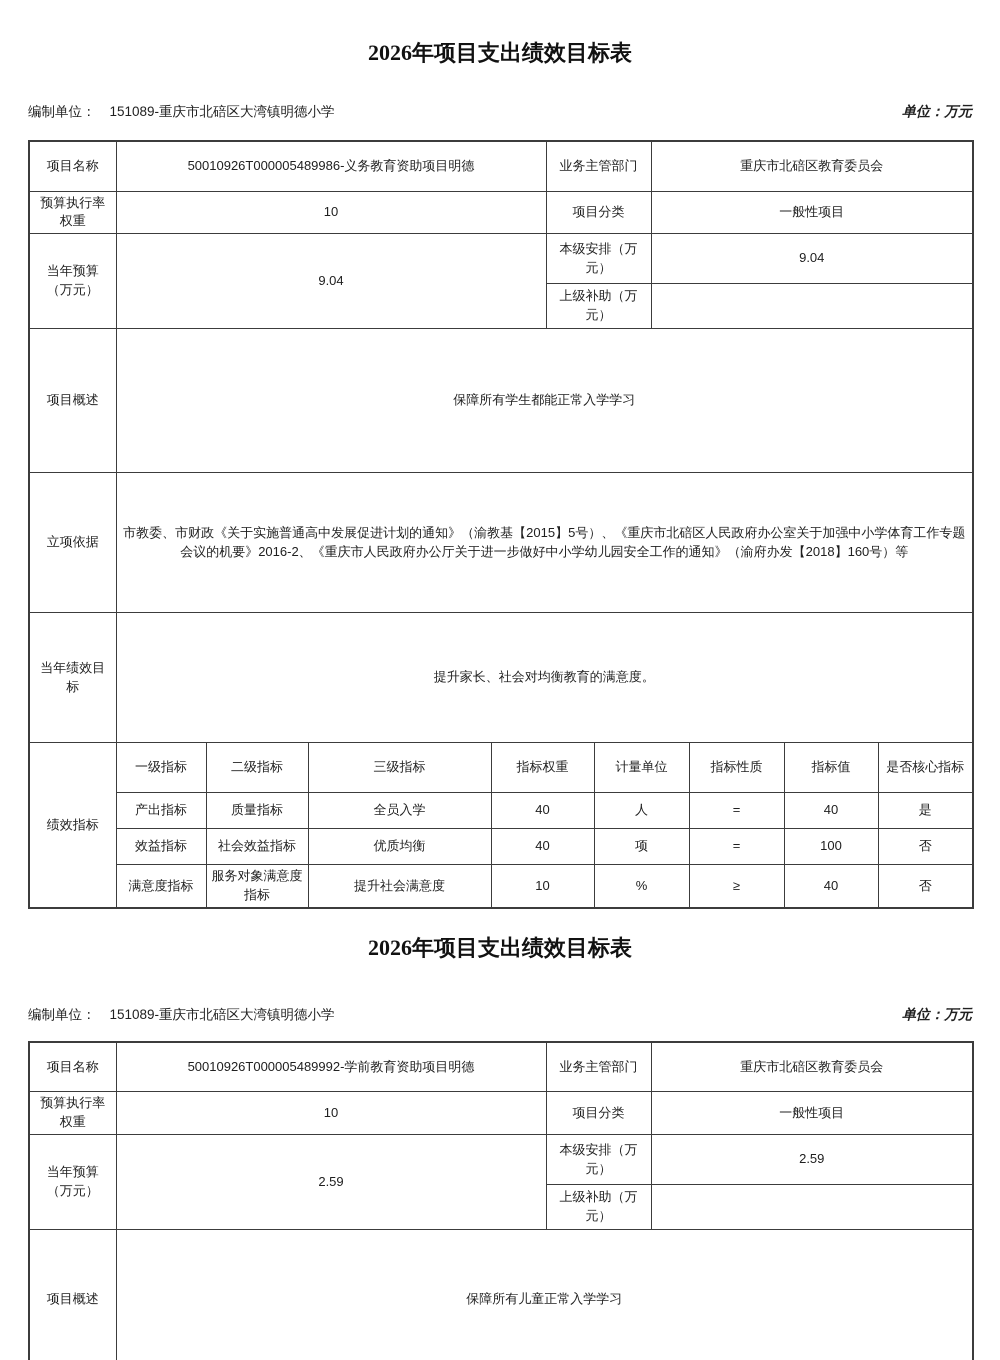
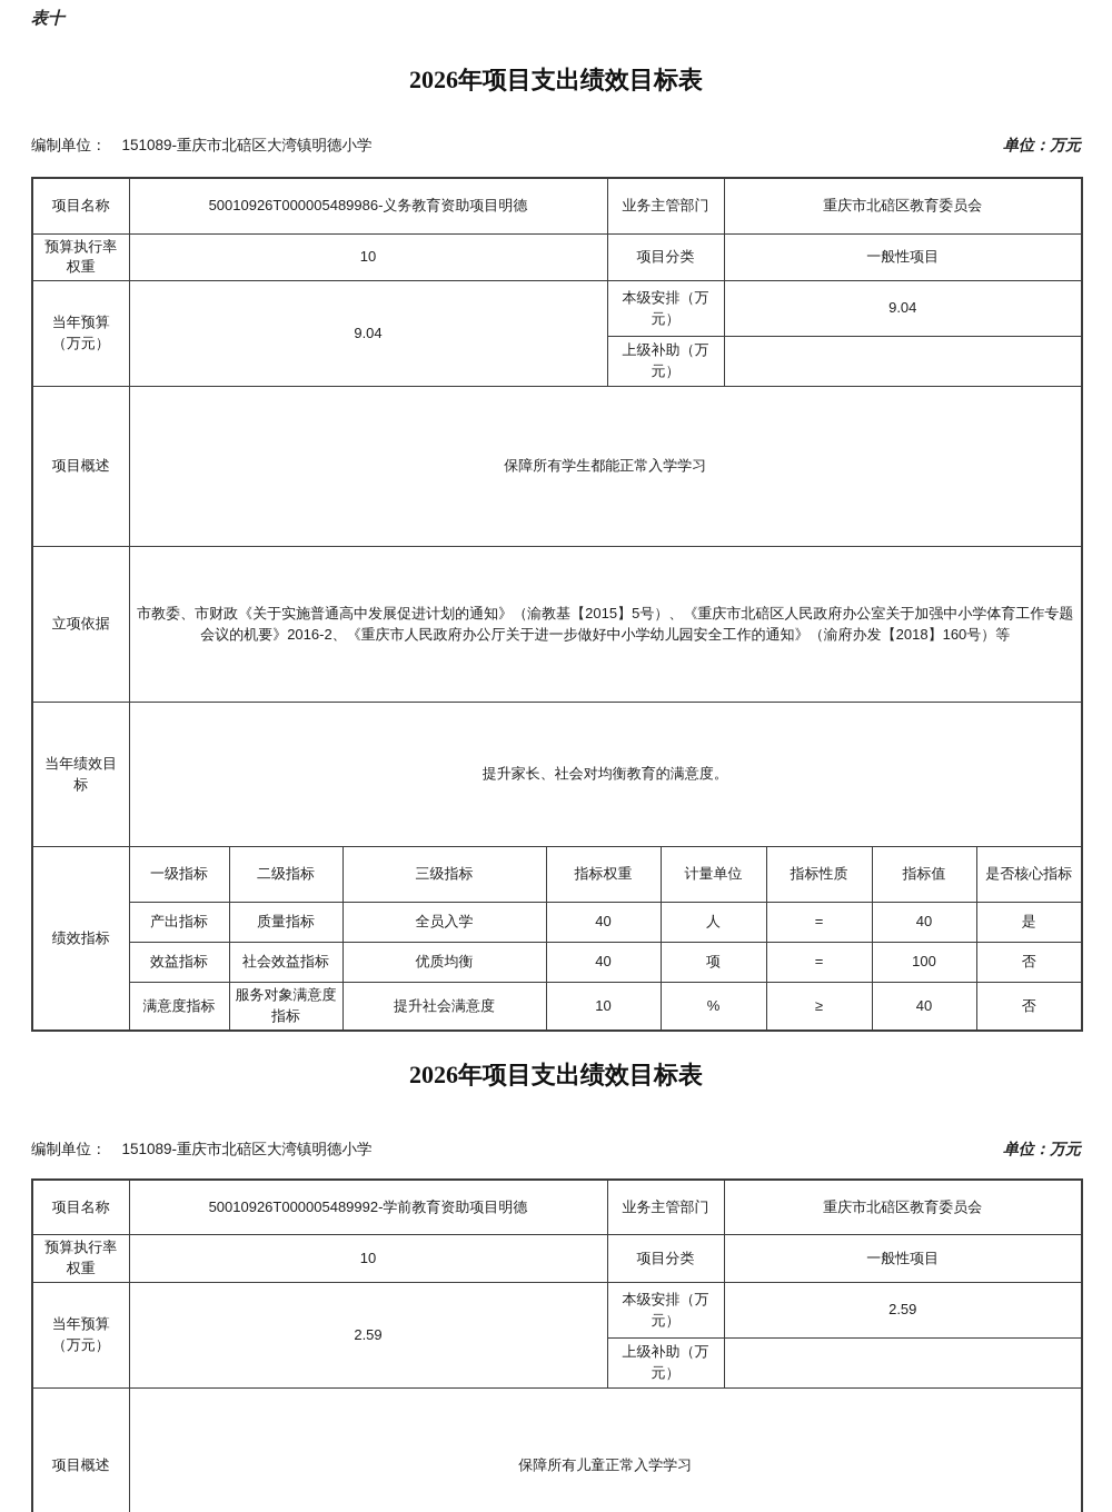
+ 表十
  2026年项目支出绩效目标表
  编制单位：
  151089-重庆市北碚区大湾镇明德小学
  单位：万元
  项目名称	50010926T000005489986-义务教育资助项目明德	业务主管部门	重庆市北碚区教育委员会
  预算执行率权重	10	项目分类	一般性项目
  当年预算（万元）	9.04	本级安排（万元）	9.04
  上级补助（万元）
  项目概述	保障所有学生都能正常入学学习
  立项依据	市教委、市财政《关于实施普通高中发展促进计划的通知》（渝教基【2015】5号）、《重庆市北碚区人民政府办公室关于加强中小学体育工作专题会议的机要》2016-2、《重庆市人民政府办公厅关于进一步做好中小学幼儿园安全工作的通知》（渝府办发【2018】160号）等
  当年绩效目标	提升家长、社会对均衡教育的满意度。
  绩效指标	一级指标	二级指标	三级指标	指标权重	计量单位	指标性质	指标值	是否核心指标
  产出指标	质量指标	全员入学	40	人	=	40	是
  效益指标	社会效益指标	优质均衡	40	项	=	100	否
  满意度指标	服务对象满意度指标	提升社会满意度	10	%	≥	40	否
  2026年项目支出绩效目标表
  编制单位：
  151089-重庆市北碚区大湾镇明德小学
  单位：万元
  项目名称	50010926T000005489992-学前教育资助项目明德	业务主管部门	重庆市北碚区教育委员会
  预算执行率权重	10	项目分类	一般性项目
  当年预算（万元）	2.59	本级安排（万元）	2.59
  上级补助（万元）
  项目概述	保障所有儿童正常入学学习
